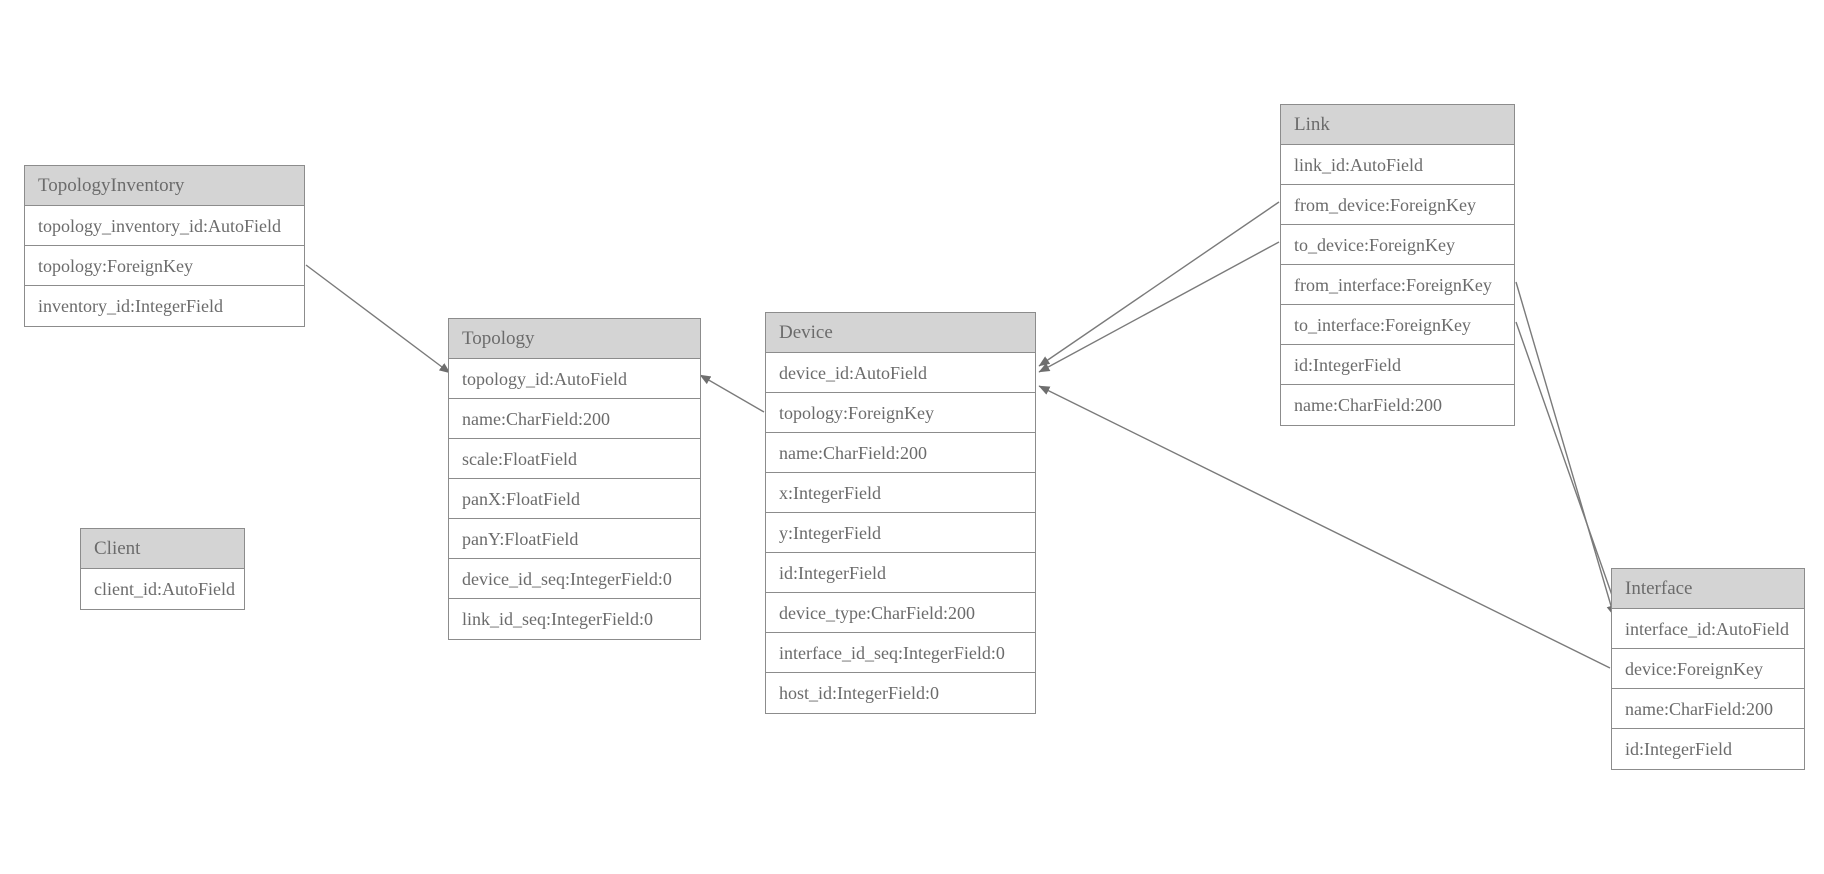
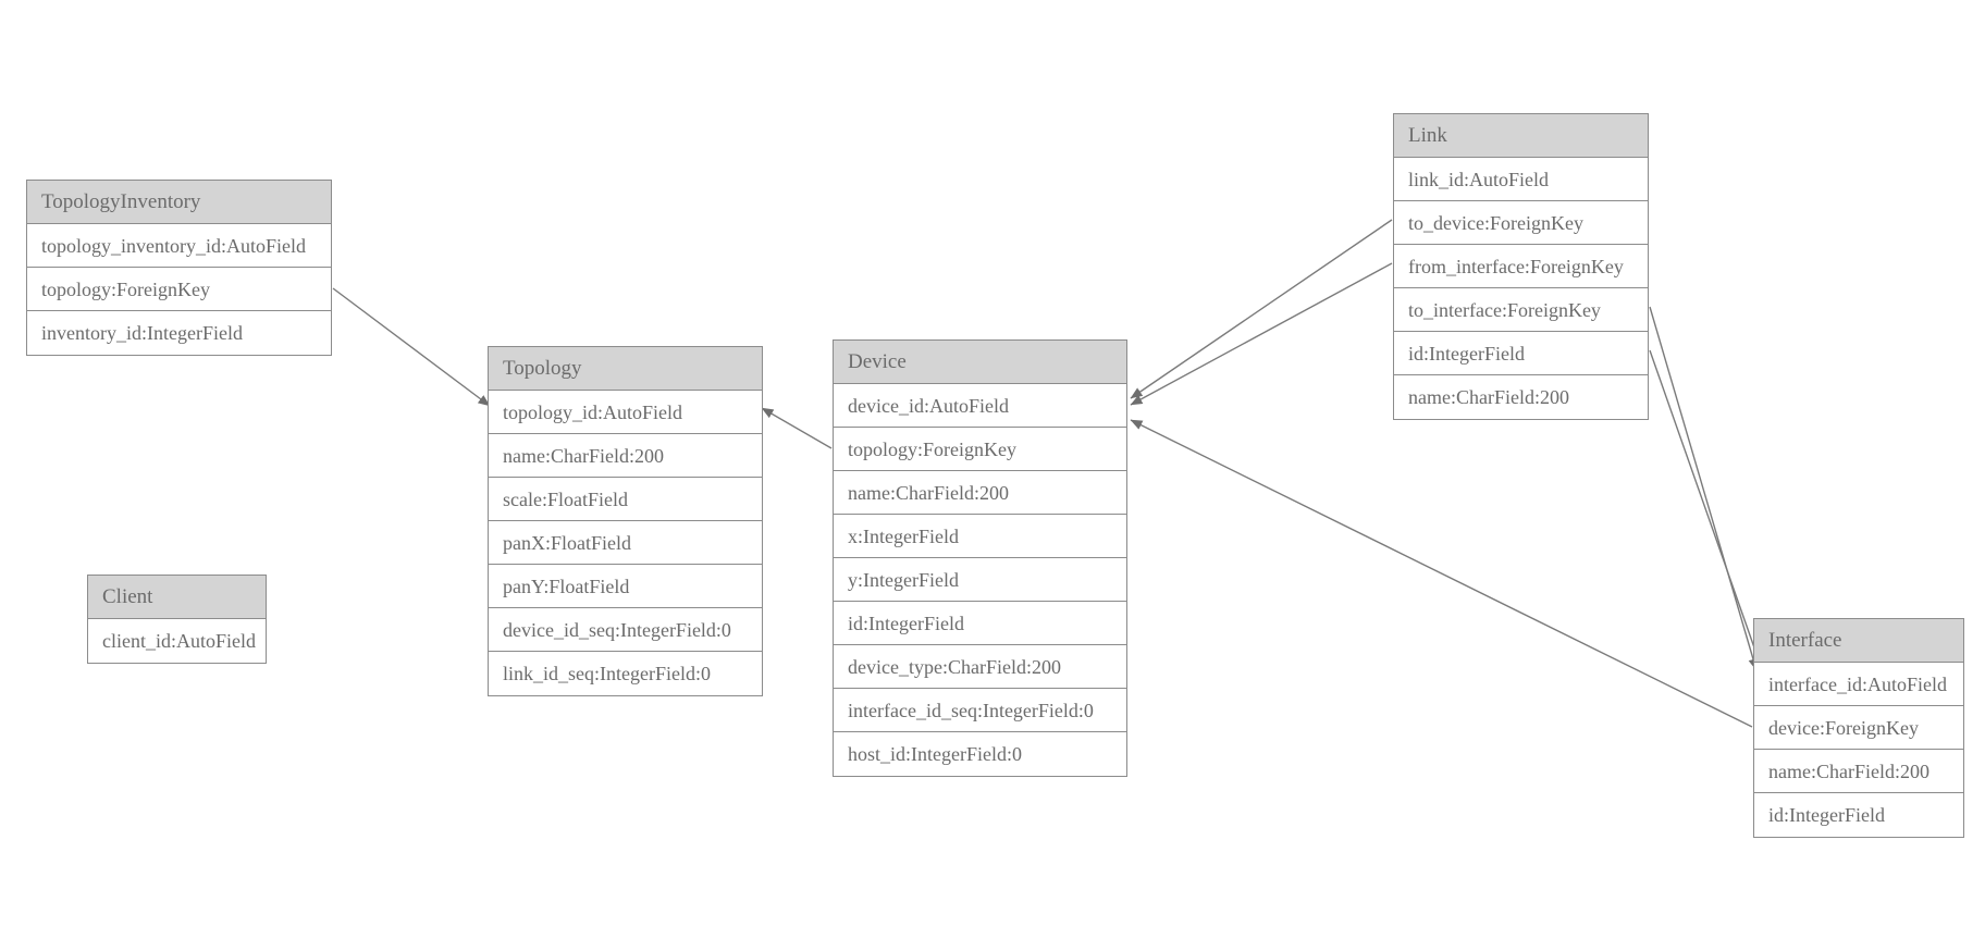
  TopologyInventory
  topology_inventory_id:AutoField
  topology:ForeignKey
  inventory_id:IntegerField
  Client
  client_id:AutoField
  Topology
  topology_id:AutoField
  name:CharField:200
  scale:FloatField
  panX:FloatField
  panY:FloatField
  device_id_seq:IntegerField:0
  link_id_seq:IntegerField:0
  Device
  device_id:AutoField
  topology:ForeignKey
  name:CharField:200
  x:IntegerField
  y:IntegerField
  id:IntegerField
  device_type:CharField:200
  interface_id_seq:IntegerField:0
  host_id:IntegerField:0
  Link
  link_id:AutoField
- from_device:ForeignKey
  to_device:ForeignKey
  from_interface:ForeignKey
  to_interface:ForeignKey
  id:IntegerField
  name:CharField:200
  Interface
  interface_id:AutoField
  device:ForeignKey
  name:CharField:200
  id:IntegerField
